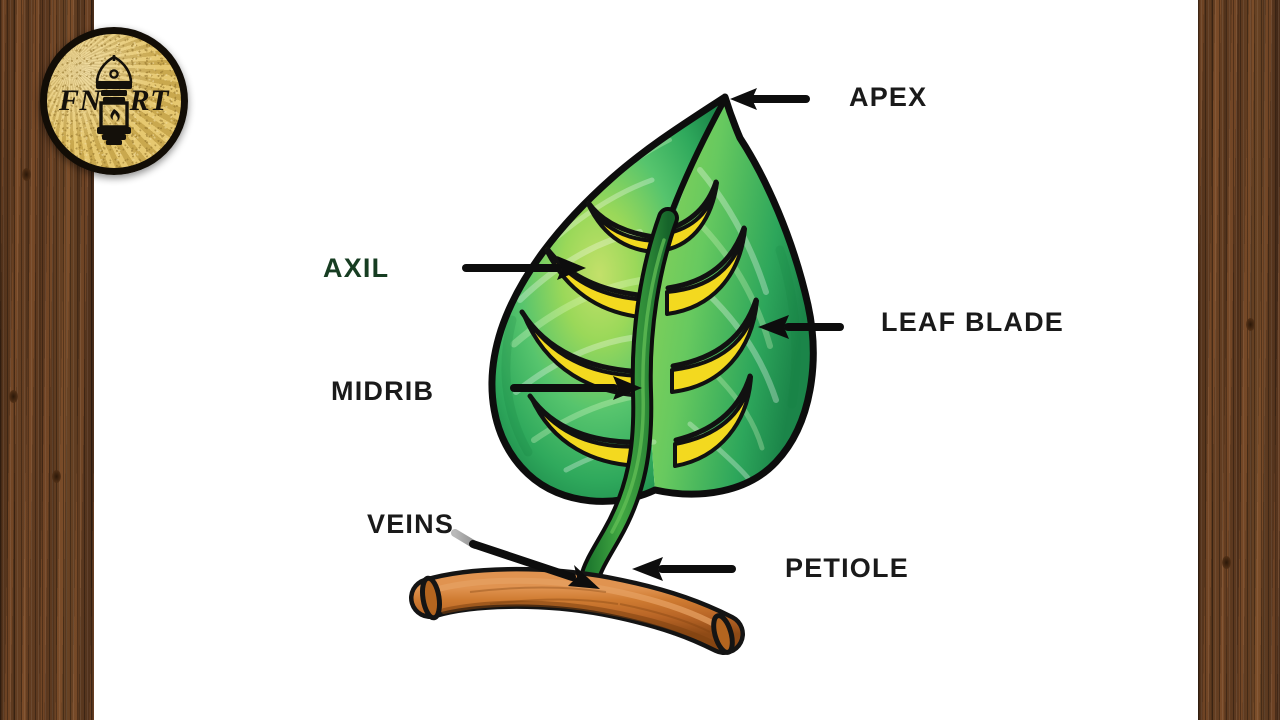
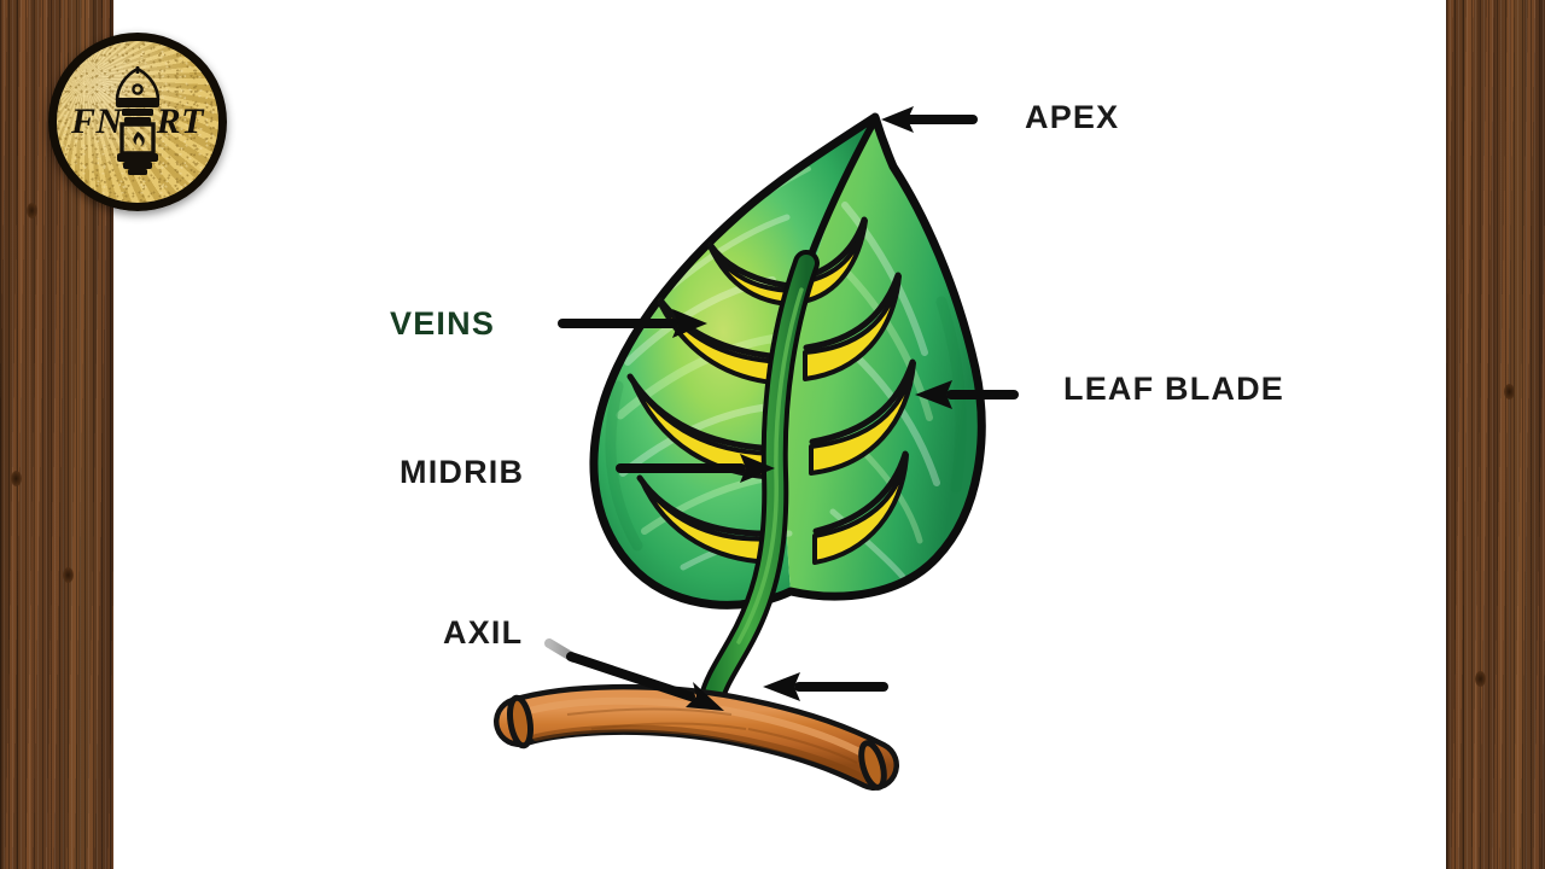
  FN
  RT
  APEX
- AXIL
+ VEINS
  LEAF BLADE
  MIDRIB
- VEINS
+ AXIL
- PETIOLE
